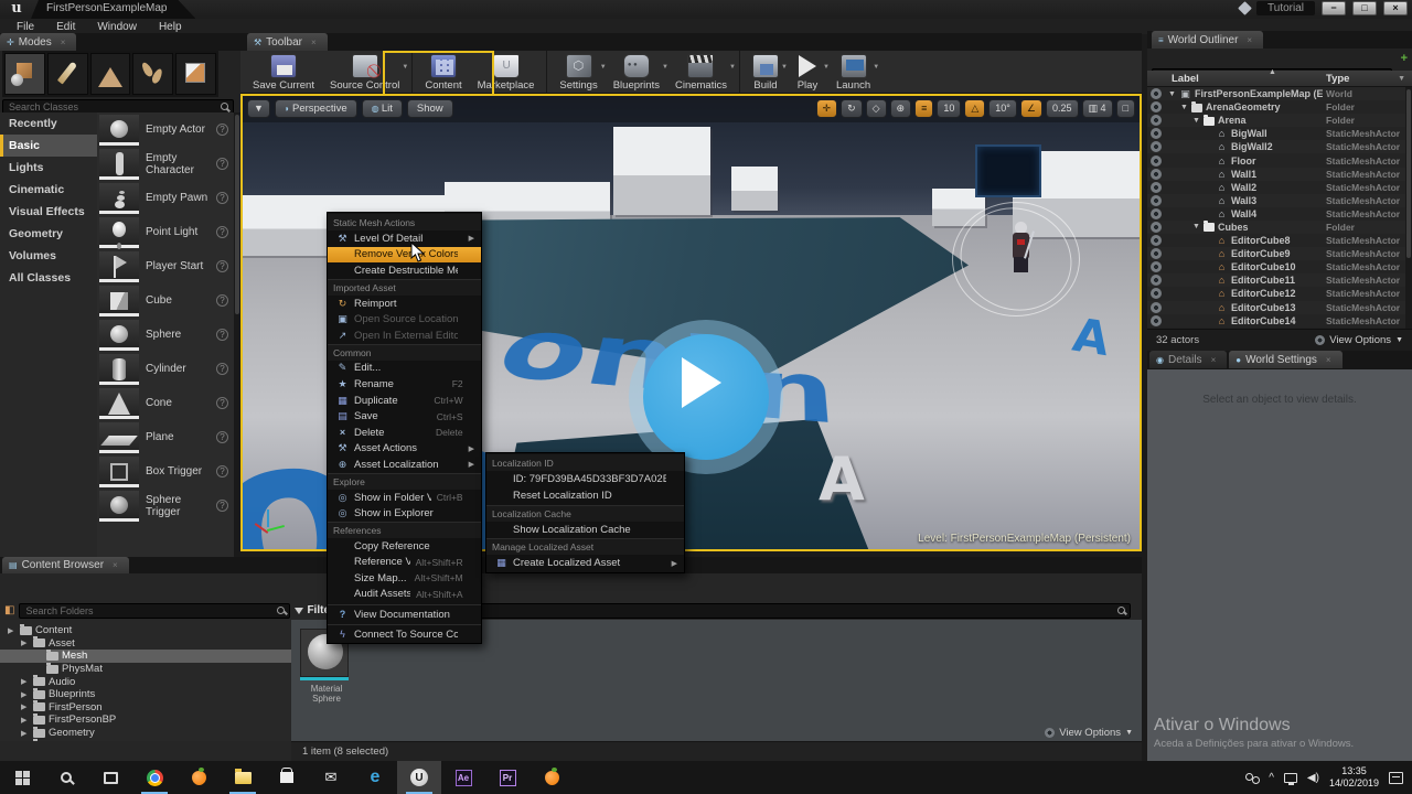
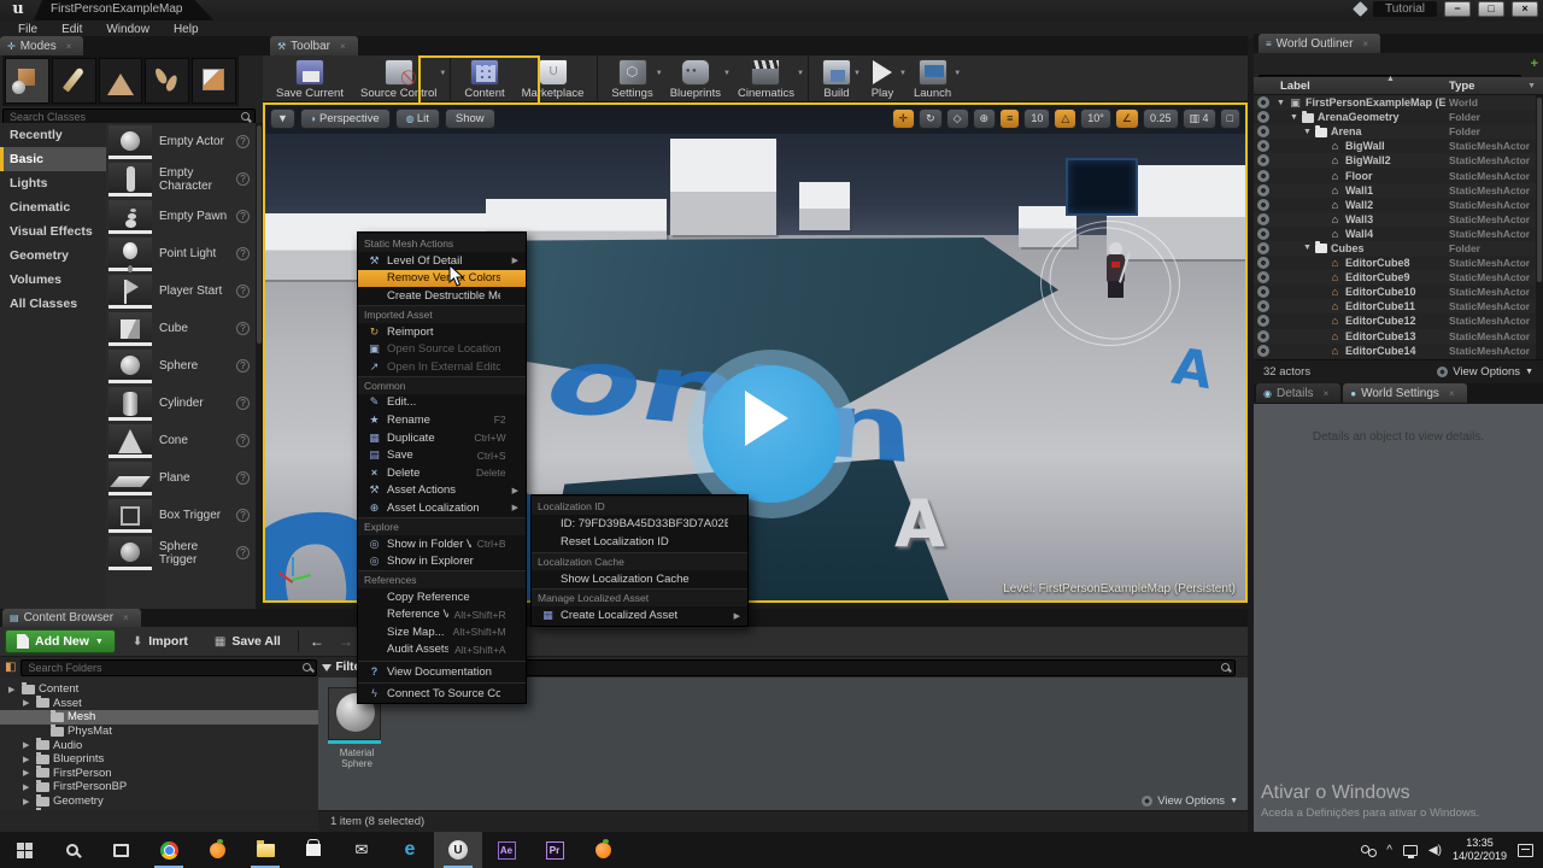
  u
  FirstPersonExampleMap
  Tutorial
  −
  □
  ×
  File
  Edit
  Window
  Help
  ✛
  Modes
  ×
  Search Classes
  Basic
  Lights
  Cinematic
  Visual Effects
  Geometry
  Volumes
  All Classes
  Empty Actor
  ?
  Empty Character
  ?
  Empty Pawn
  ?
  Point Light
  ?
  Player Start
  ?
  Cube
  ?
  Sphere
  ?
  Cylinder
  ?
  Cone
  ?
  Plane
  ?
  Box Trigger
  ?
  Sphere Trigger
  ?
  ⚒
  Toolbar
  ×
  Save Current
  Source Control
  Content
  Marketplace
  Settings
  Blueprints
  Cinematics
  Build
  Play
  Launch
  A
  ▼
  ◗ Perspective
  ◍ Lit
  Show
  ✛
  ↻
  ◇
  ⊕
  ≡
  10
  △
  10°
  ∠
  0.25
  ▥ 4
  □
  Level: FirstPersonExampleMap (Persistent)
  Static Mesh Actions
  Level Of Detail
  Remove Verx Colors
  Create Destructible M
  Imported Asset
  Reimport
  Open Source Location
  Open In External Edito
  Common
  Edit...
  Rename
  F2
  Duplicate
  Ctrl+W
  Save
  Ctrl+S
  Delete
  Delete
  Asset Actions
  Asset Localization
  Explore
  Show in Folder V
  Ctrl+B
  Show in Explorer
  References
  Copy Reference
  Alt+Shift+R
  Size Map...
  Alt+Shift+M
  Audit Assets
  Alt+Shift+A
  View Documentation
  Localization ID
  Reset Localization ID
  Localization Cache
  Show Localization Cache
  Manage Localized Asset
  Create Localized Asset
  ≡
  World Outliner
  ×
  +
  Label
  Type
  FirstPersonExampleMap (E
  World
  ArenaGeometry
  Folder
  Arena
  Folder
  BigWall
  StaticMeshActor
  BigWall2
  StaticMeshActor
  Floor
  StaticMeshActor
  Wall1
  StaticMeshActor
  Wall2
  StaticMeshActor
  Wall3
  StaticMeshActor
  Wall4
  StaticMeshActor
  Cubes
  Folder
  EditorCube8
  StaticMeshActor
  EditorCube9
  StaticMeshActor
  EditorCube10
  StaticMeshActor
  EditorCube11
  StaticMeshActor
  EditorCube12
  StaticMeshActor
  EditorCube13
  StaticMeshActor
  EditorCube14
  StaticMeshActor
  32 actors
  View Options
  ◉
  Details
  ×
  ●
  World Settings
  ×
- Select an object to view details.
+ Details an object to view details.
  Ativar o Windows
  Aceda a Definições para ativar o Windows.
  ▤
  Content Browser
  ×
+ Add New
+ ⬇
+ Import
+ ▦
+ Save All
+ ←
+ →
  ◧
  Search Folders
  Content
  Asset
  Mesh
  PhysMat
  Audio
  Blueprints
  FirstPerson
  FirstPersonBP
  Geometry
  Material
  Sphere
  View Options
  1 item (8 selected)
  ✉
  e
  U
  Ae
  Pr
  ^
  ◀)
  13:35
  14/02/2019
